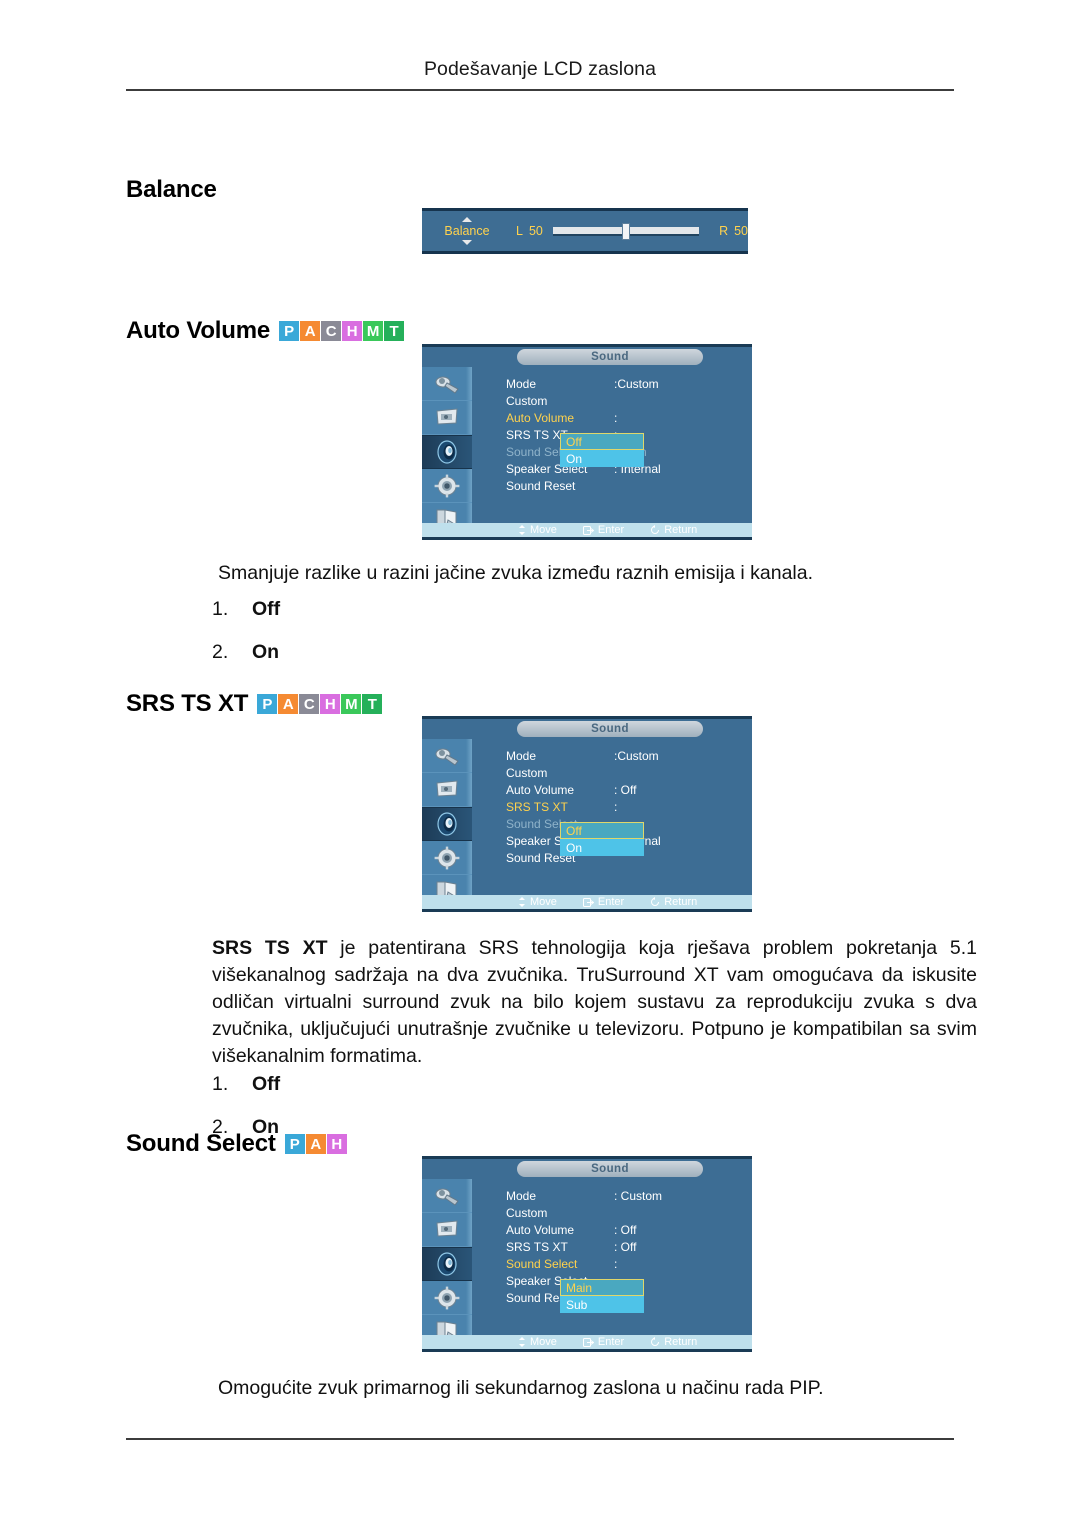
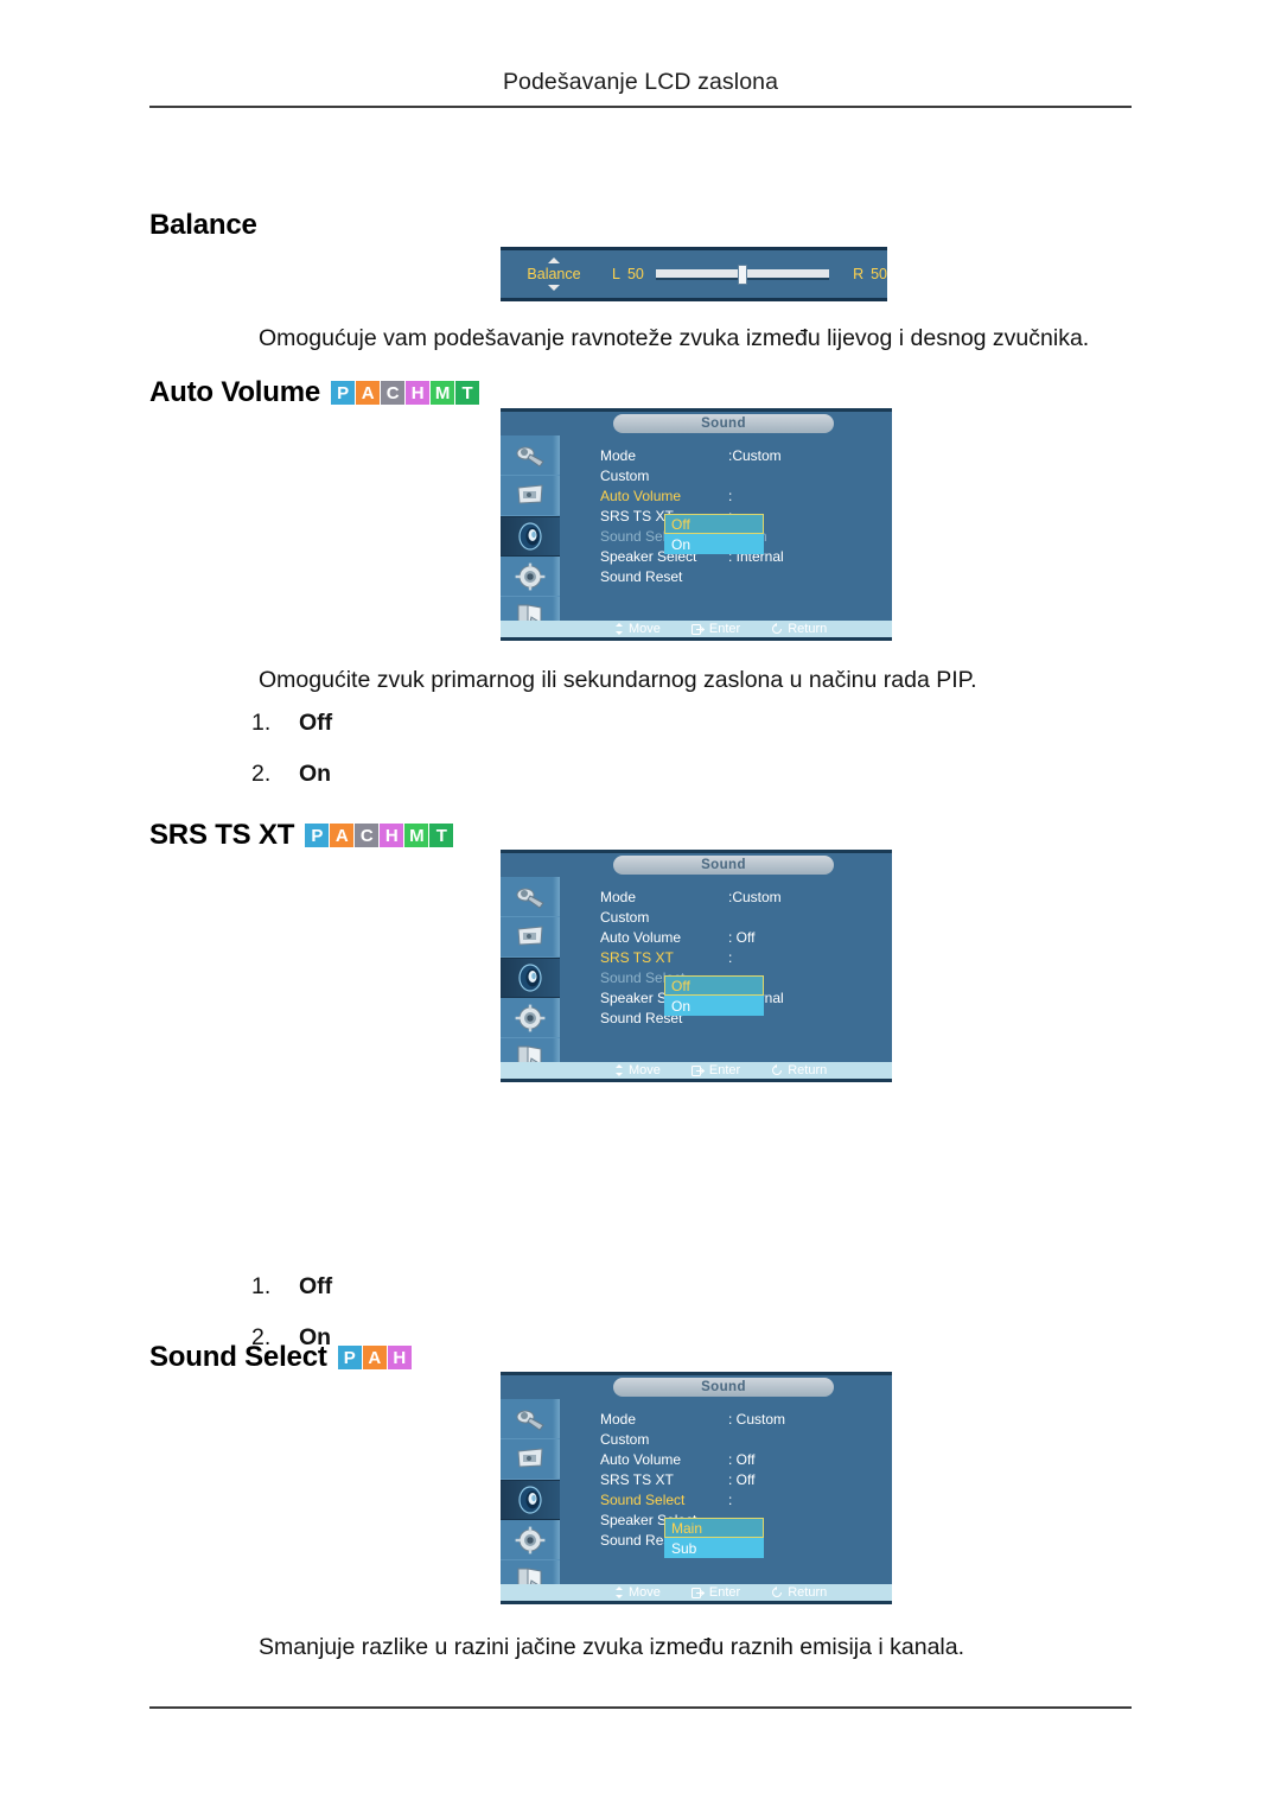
  Podešavanje LCD zaslona
  Balance
  Balance
  L
  50
  R
  50
+ Omogućuje vam podešavanje ravnoteže zvuka između lijevog i desnog zvučnika.
  Auto Volume
  P
  A
  C
  H
  M
  T
  Sound
  Mode
  :Custom
  Custom
  Auto Volume
  :
  SRS TS X
  Speaker Select
  : Internal
  Sound Reset
  Off
  On
  Move
  Enter
  Return
- Smanjuje razlike u razini jačine zvuka između raznih emisija i kanala.
+ Omogućite zvuk primarnog ili sekundarnog zaslona u načinu rada PIP.
  1.
  Off
  2.
  On
  SRS TS XT
  P
  A
  C
  H
  M
  T
  Sound
  Mode
  :Custom
  Custom
  Auto Volume
  : Off
  SRS TS XT
  :
  Sound Reset
  Off
  On
  Move
  Enter
  Return
- SRS TS XT je patentirana SRS tehnologija koja rješava problem pokretanja 5.1 višekanalnog sadržaja na dva zvučnika. TruSurround XT vam omogućava da iskusite odličan virtualni surround zvuk na bilo kojem sustavu za reprodukciju zvuka s dva zvučnika, uključujući unutrašnje zvučnike u televizoru. Potpuno je kompatibilan sa svim višekanalnim formatima.
  1.
  Off
  2.
  On
  Sound Select
  P
  A
  H
  Sound
  Mode
  : Custom
  Custom
  Auto Volume
  : Off
  SRS TS XT
  : Off
  Sound Select
  :
  Sound Re
  Main
  Sub
  Move
  Enter
  Return
- Omogućite zvuk primarnog ili sekundarnog zaslona u načinu rada PIP.
+ Smanjuje razlike u razini jačine zvuka između raznih emisija i kanala.
